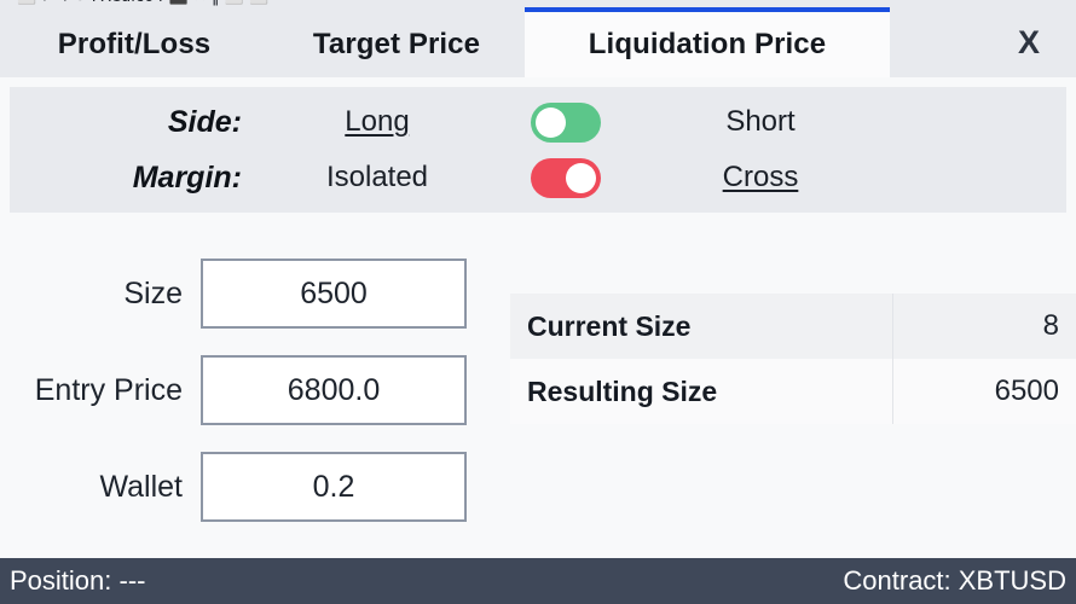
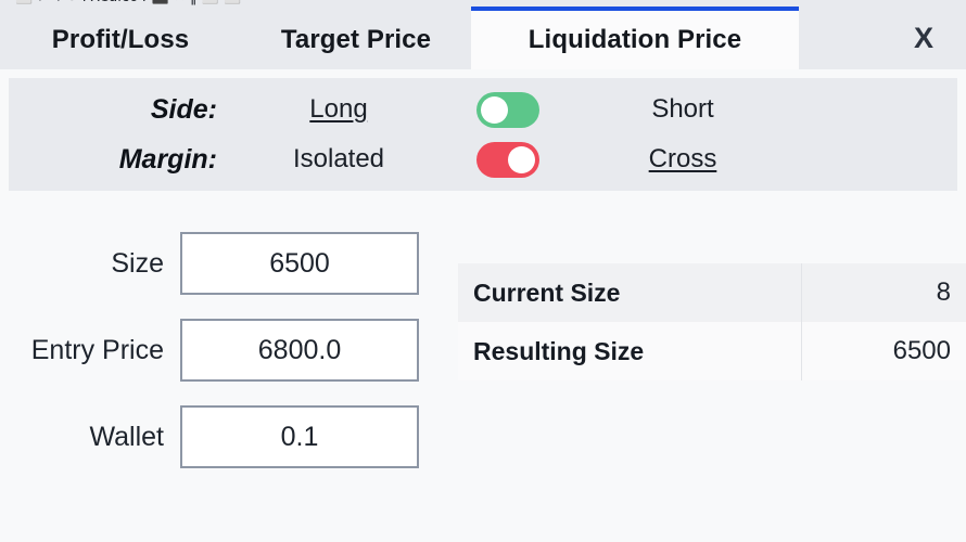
  Profit/Loss
  Target Price
  Liquidation Price
  X
  Side:
  Long
  Short
  Margin:
  Isolated
  Cross
  Size
  6500
  Entry Price
  6800.0
  Wallet
- 0.2
+ 0.1
  Current Size	8
  Resulting Size	6500
- Position: ---
- Contract: XBTUSD
